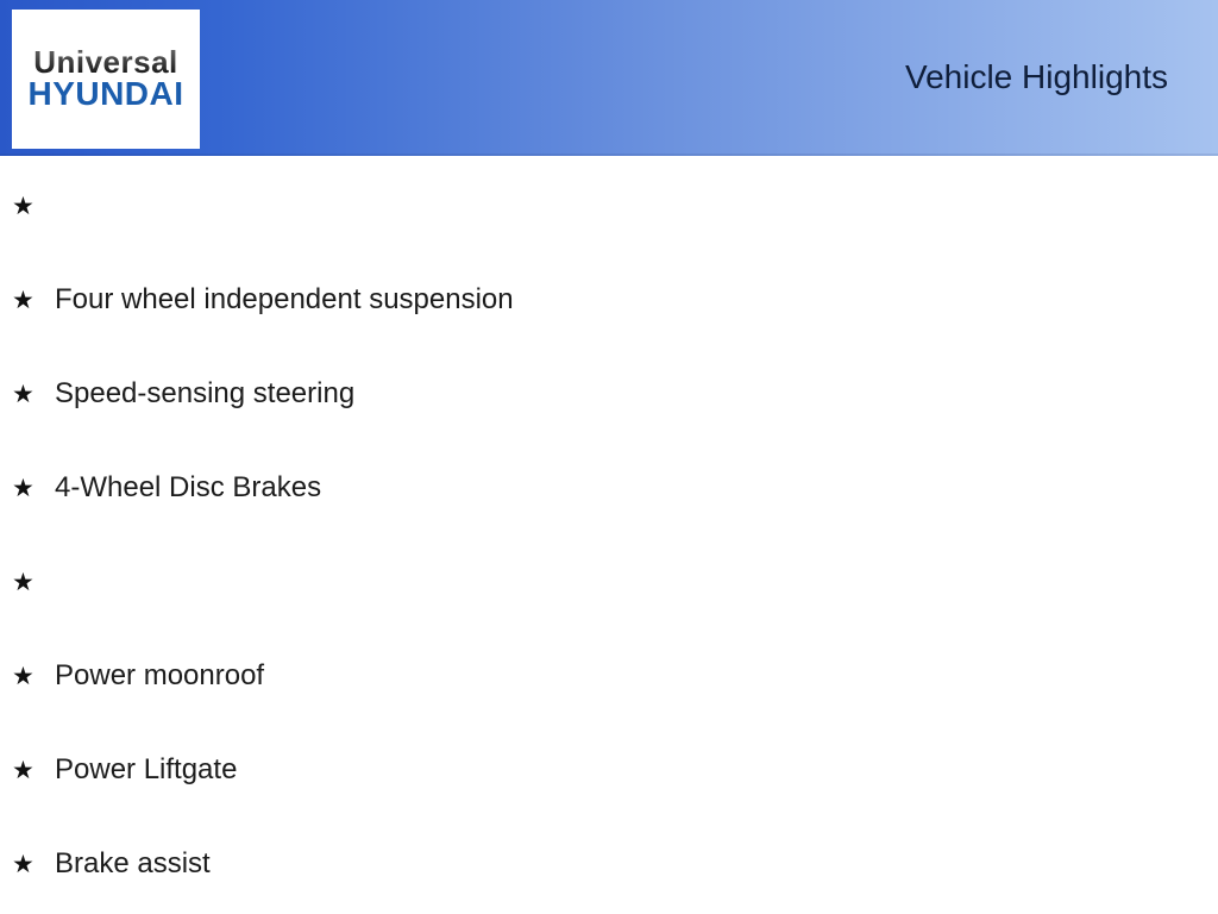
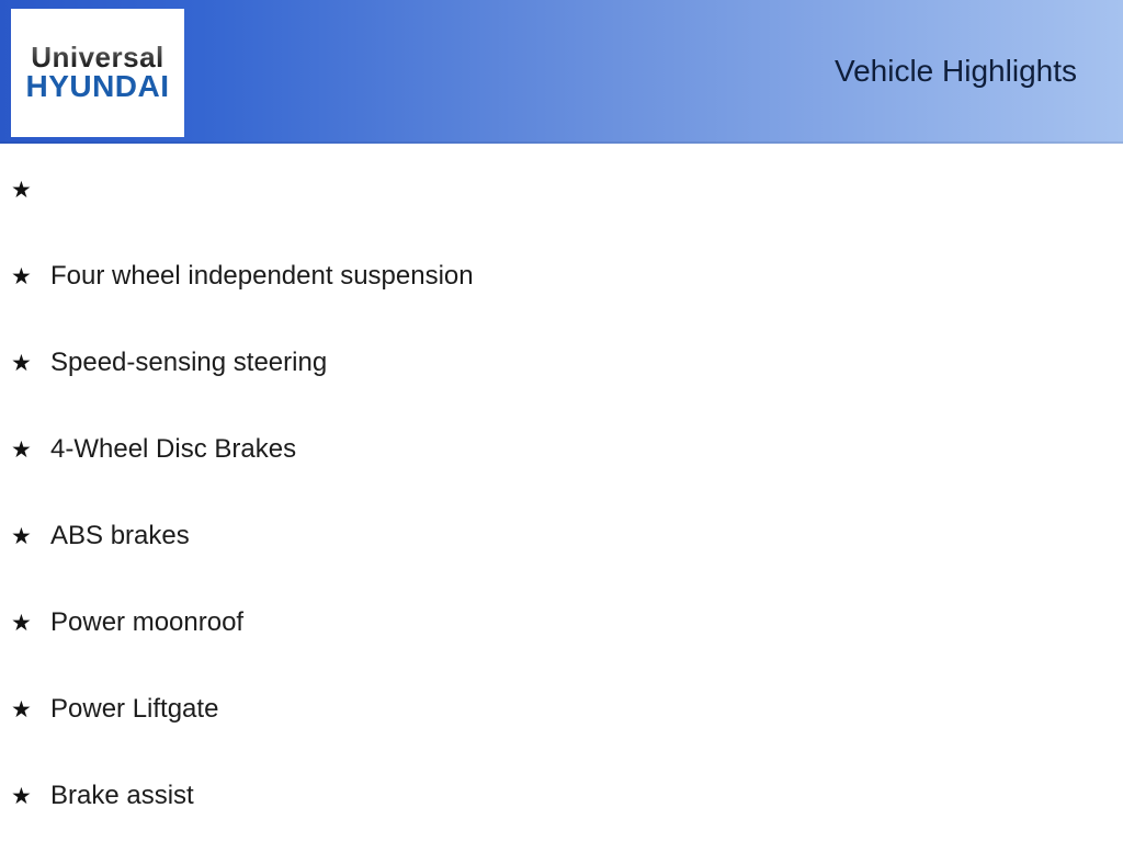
  Universal
  HYUNDAI
  Vehicle Highlights
  ★
  ★
  Four wheel independent suspension
  ★
  Speed-sensing steering
  ★
  4-Wheel Disc Brakes
  ★
+ ABS brakes
  ★
  Power moonroof
  ★
  Power Liftgate
  ★
  Brake assist
